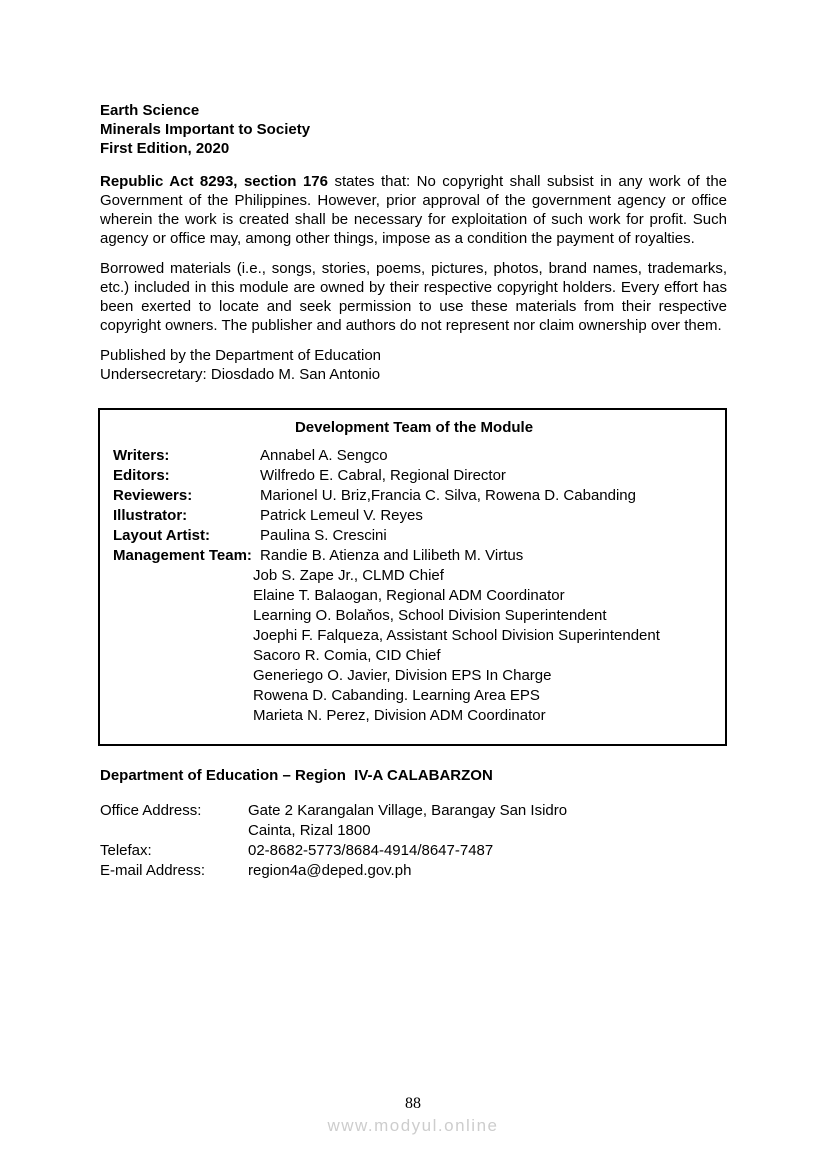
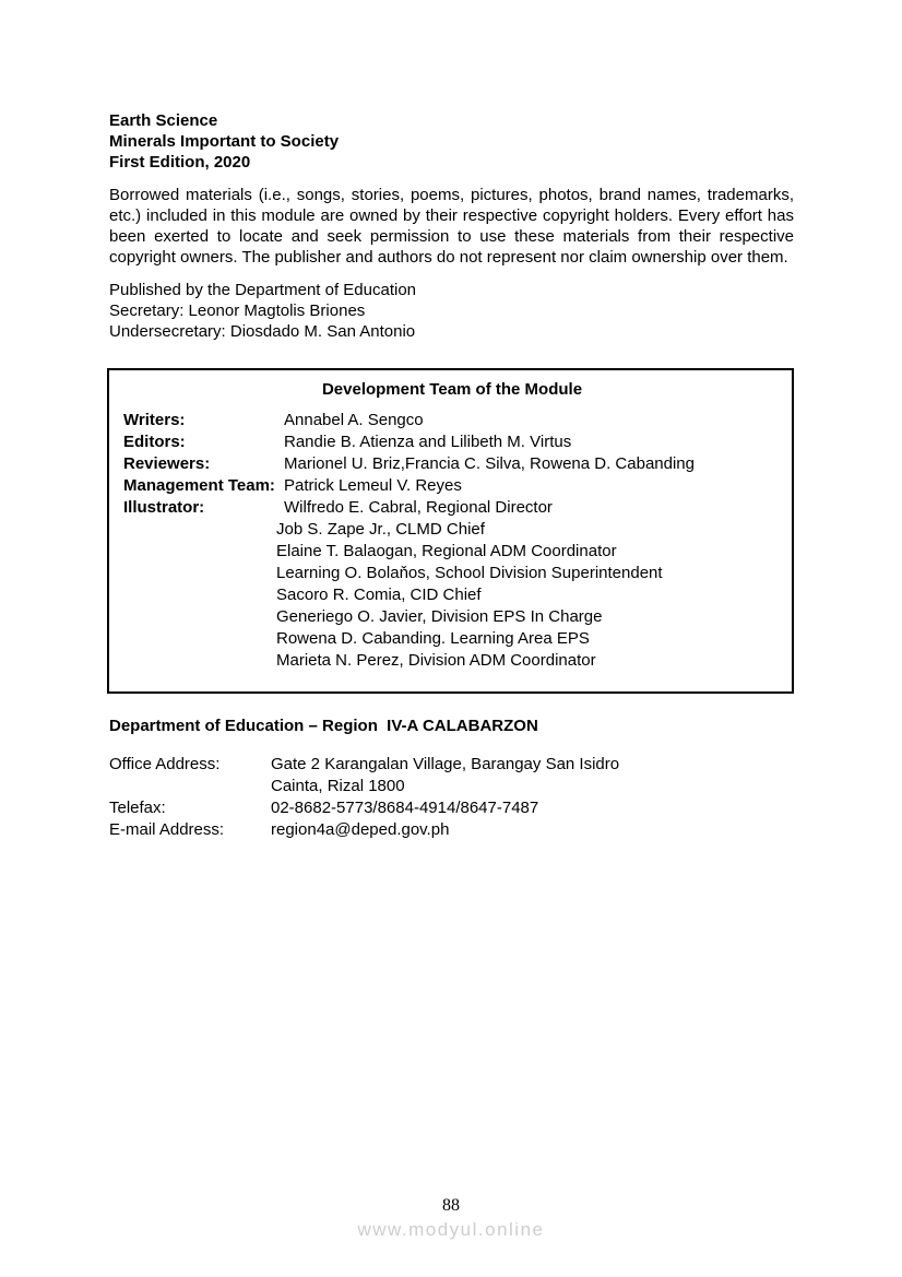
  Earth Science
  Minerals Important to Society
  First Edition, 2020
- Republic Act 8293, section 176 states that: No copyright shall subsist in any work of the Government of the Philippines. However, prior approval of the government agency or office wherein the work is created shall be necessary for exploitation of such work for profit. Such agency or office may, among other things, impose as a condition the payment of royalties.
  Borrowed materials (i.e., songs, stories, poems, pictures, photos, brand names, trademarks, etc.) included in this module are owned by their respective copyright holders. Every effort has been exerted to locate and seek permission to use these materials from their respective copyright owners. The publisher and authors do not represent nor claim ownership over them.
  Published by the Department of Education
+ Secretary: Leonor Magtolis Briones
  Undersecretary: Diosdado M. San Antonio
  Development Team of the Module
  Writers:
  Annabel A. Sengco
  Editors:
- Wilfredo E. Cabral, Regional Director
+ Randie B. Atienza and Lilibeth M. Virtus
  Reviewers:
  Marionel U. Briz,Francia C. Silva, Rowena D. Cabanding
- Illustrator:
+ Management Team:
  Patrick Lemeul V. Reyes
- Layout Artist:
- Paulina S. Crescini
- Management Team:
+ Illustrator:
- Randie B. Atienza and Lilibeth M. Virtus
+ Wilfredo E. Cabral, Regional Director
  Job S. Zape Jr., CLMD Chief
  Elaine T. Balaogan, Regional ADM Coordinator
  Learning O. Bolaňos, School Division Superintendent
- Joephi F. Falqueza, Assistant School Division Superintendent
  Sacoro R. Comia, CID Chief
  Generiego O. Javier, Division EPS In Charge
  Rowena D. Cabanding. Learning Area EPS
  Marieta N. Perez, Division ADM Coordinator
  Department of Education – Region IV-A CALABARZON
  Office Address:
  Gate 2 Karangalan Village, Barangay San Isidro
  Cainta, Rizal 1800
  Telefax:
  02-8682-5773/8684-4914/8647-7487
  E-mail Address:
  region4a@deped.gov.ph
  88
  www.modyul.online
